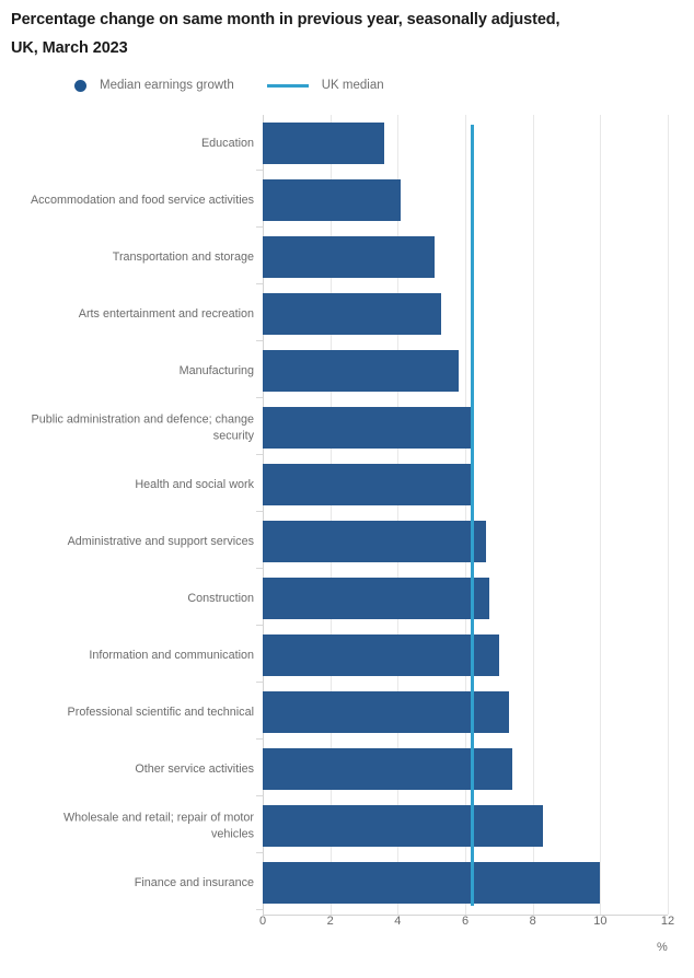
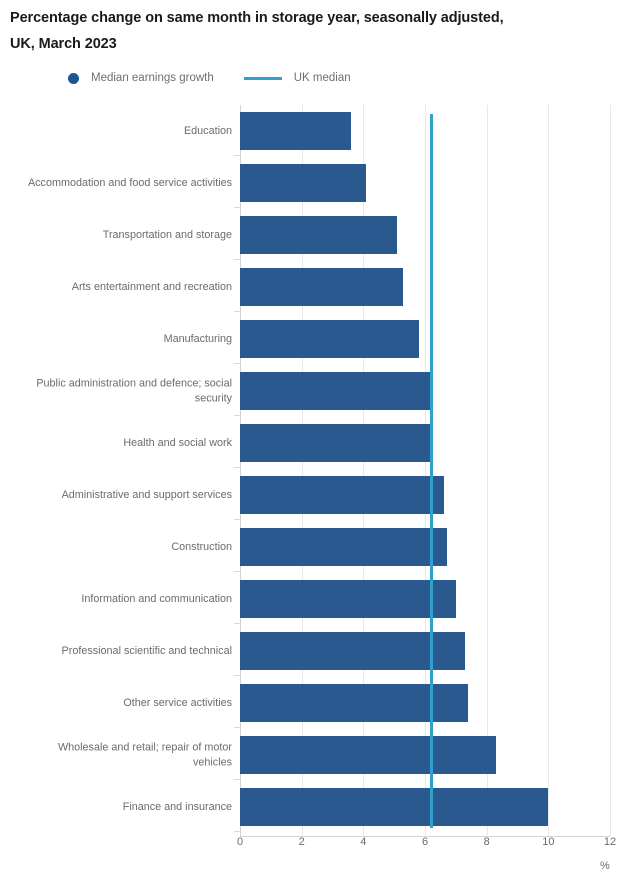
- Percentage change on same month in previous year, seasonally adjusted,
+ Percentage change on same month in storage year, seasonally adjusted,
  UK, March 2023
  Median earnings growth
  UK median
  Education
  Accommodation and food service activities
  Transportation and storage
  Arts entertainment and recreation
  Manufacturing
- Public administration and defence; change security
+ Public administration and defence; social security
  Health and social work
  Administrative and support services
  Construction
  Information and communication
  Professional scientific and technical
  Other service activities
  Wholesale and retail; repair of motor vehicles
  Finance and insurance
  0
  2
  4
  6
  8
  10
  12
  %
